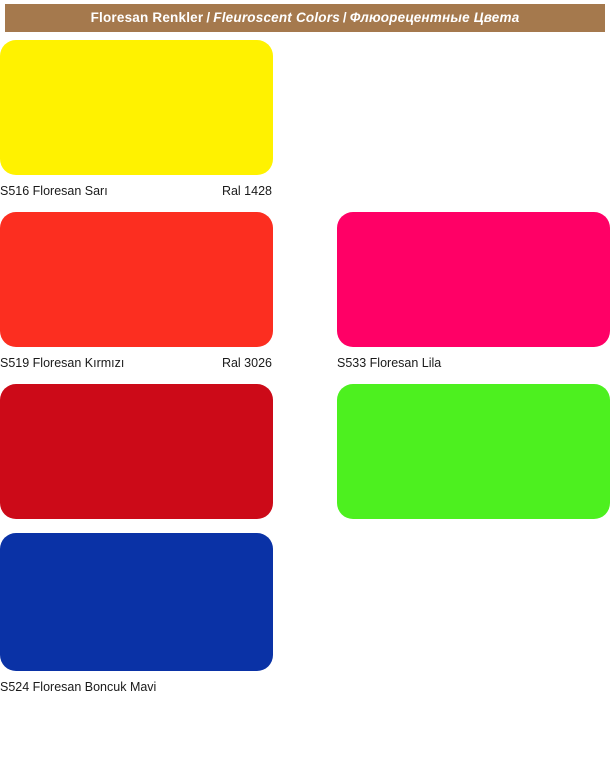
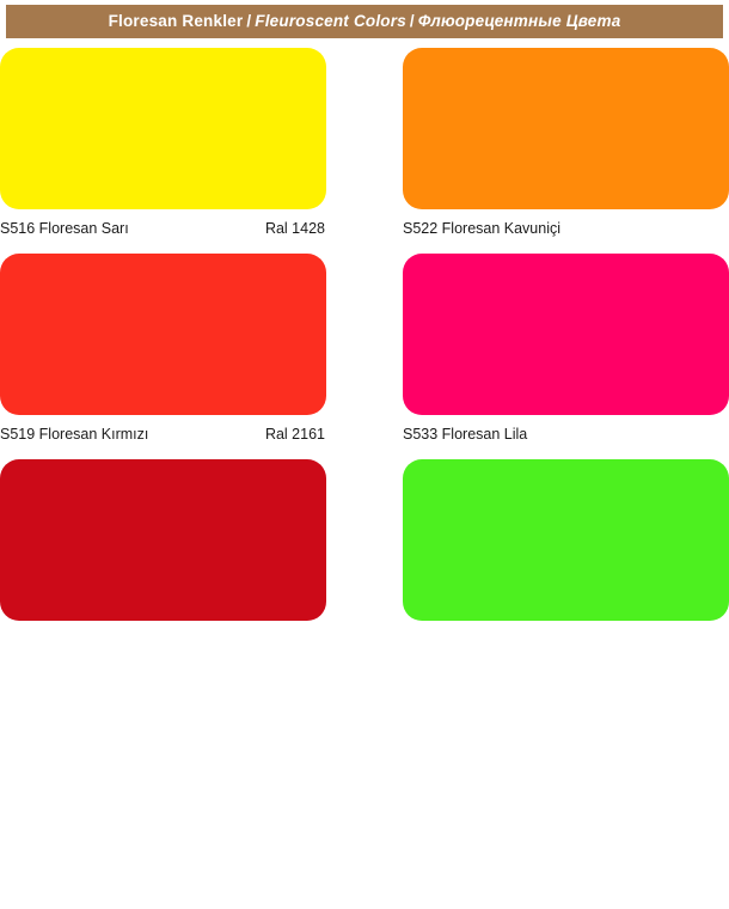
  Floresan Renkler / Fleuroscent Colors / Флюорецентные Цвета
  S516 Floresan Sarı
  Ral 1428
+ S522 Floresan Kavuniçi
  S519 Floresan Kırmızı
- Ral 3026
+ Ral 2161
  S533 Floresan Lila
- S524 Floresan Boncuk Mavi
